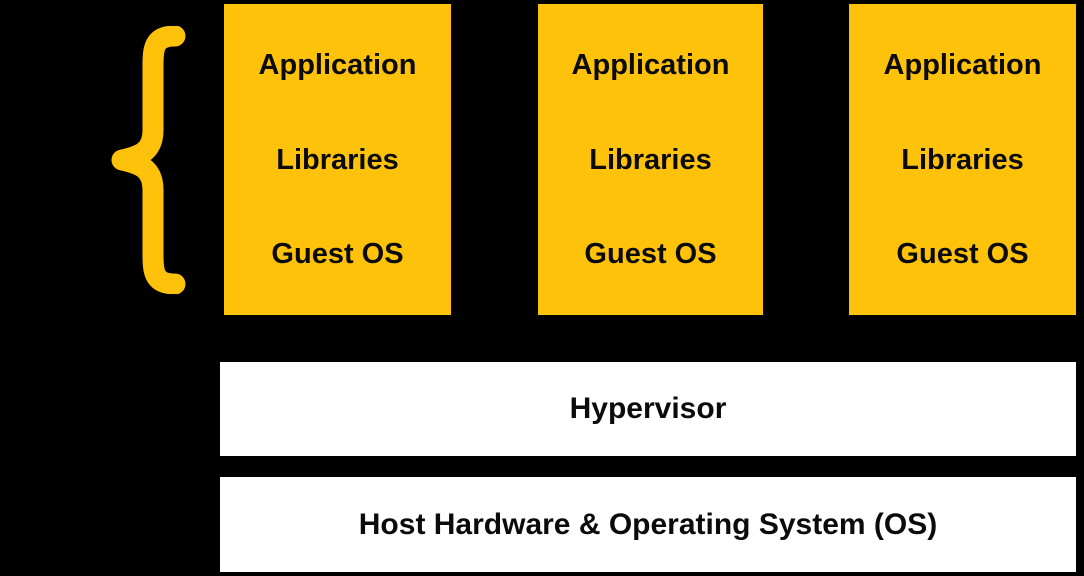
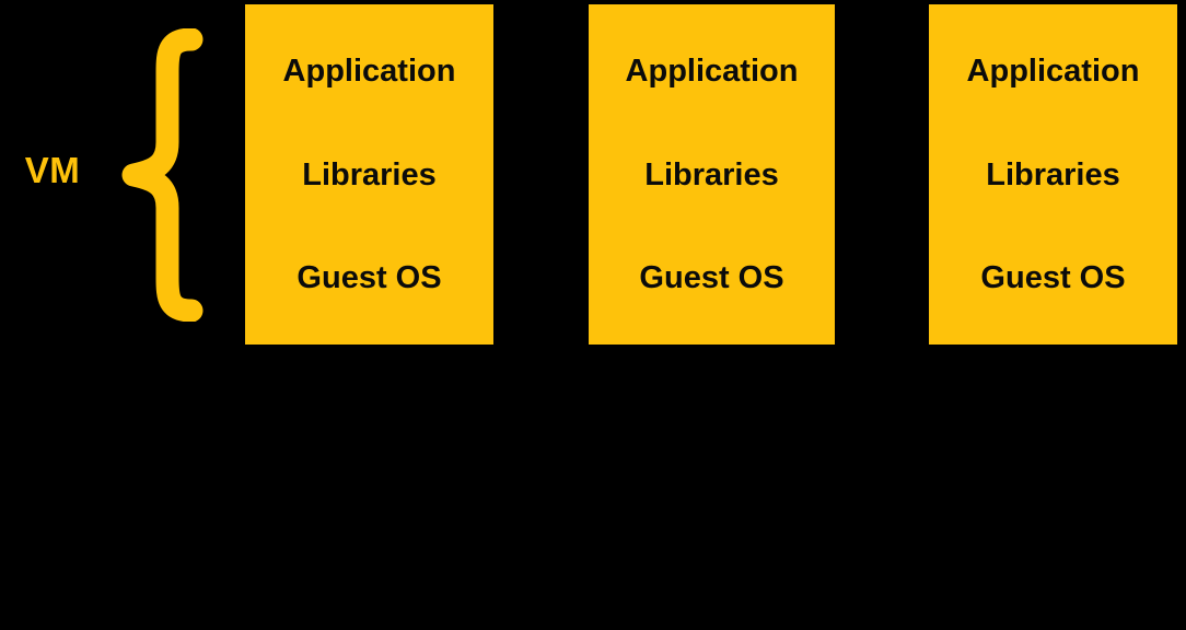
+ VM
  Application
  Libraries
  Guest OS
  Application
  Libraries
  Guest OS
  Application
  Libraries
  Guest OS
- Hypervisor
- Host Hardware & Operating System (OS)
